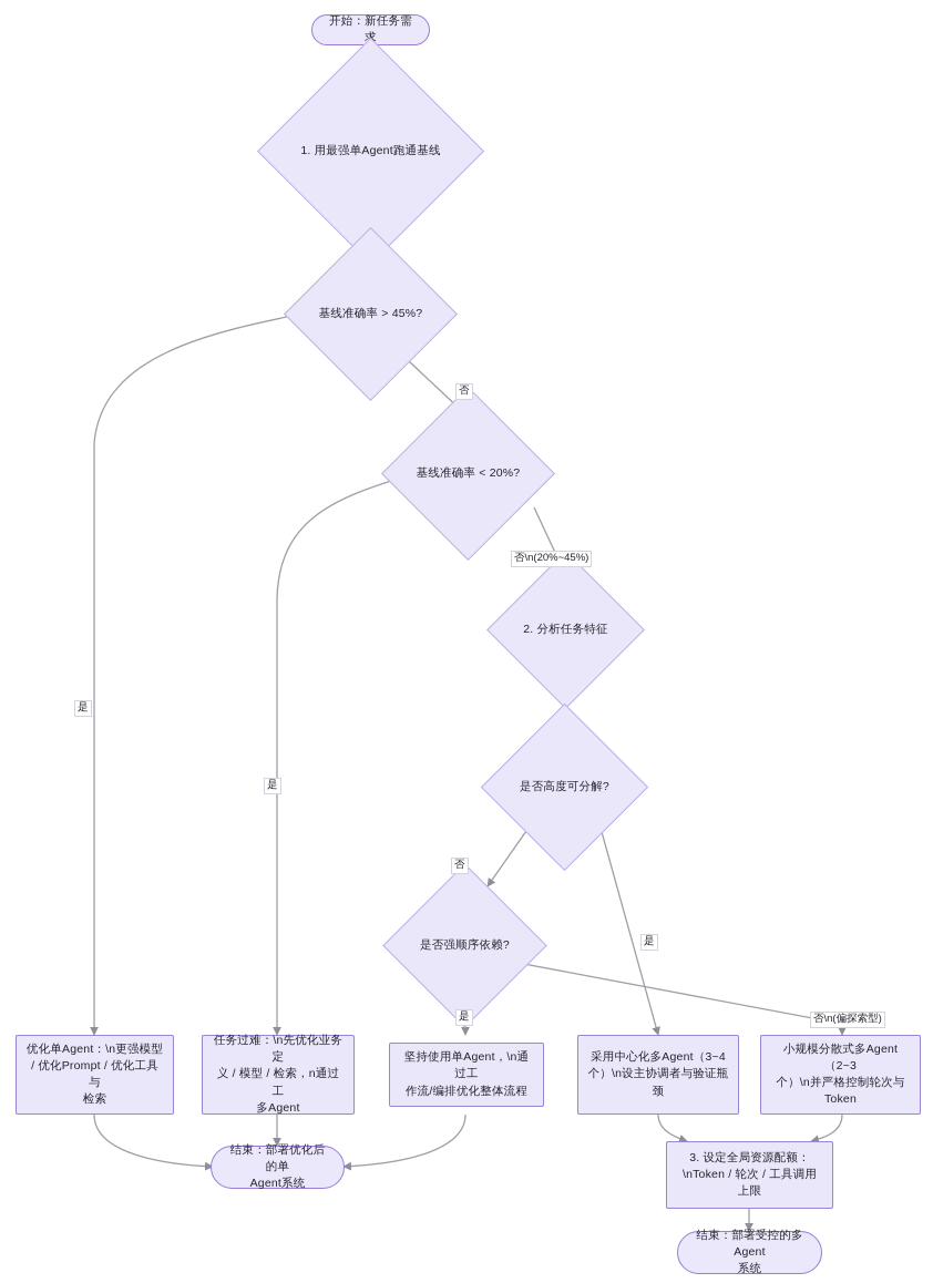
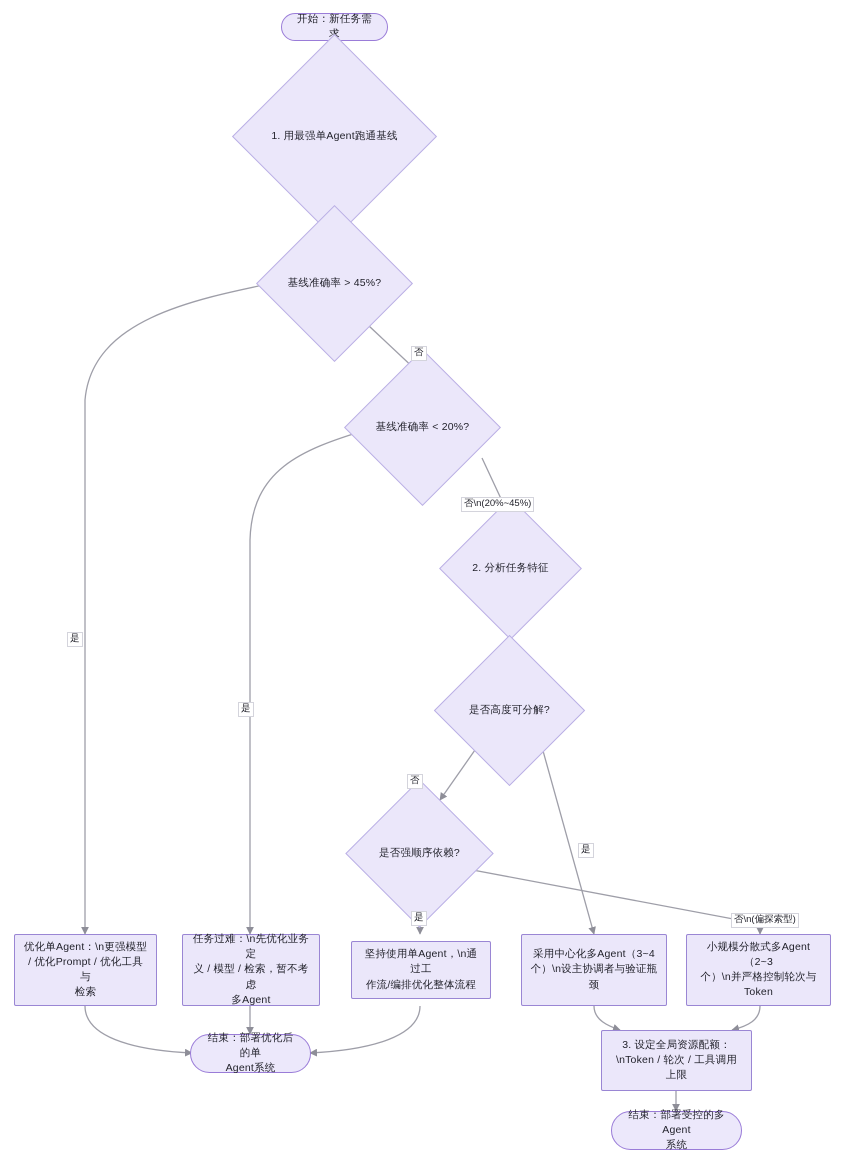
  开始：新任务需
  1. 用最强单Agent跑通基线
  基线准确率 > 45%?
  基线准确率 < 20%?
  2. 分析任务特征
  是否高度可分解?
  是否强顺序依赖?
  优化单Agent：\n更强模型
  / 优化Prompt / 优化工具与
  检索
  任务过难：\n先优化业务定
- 义 / 模型 / 检索，n通过工
+ 义 / 模型 / 检索，暂不考虑
  多Agent
  坚持使用单Agent，\n通过工
  作流/编排优化整体流程
  采用中心化多Agent（3~4
  个）\n设主协调者与验证瓶
  颈
  小规模分散式多Agent（2~3
  个）\n并严格控制轮次与
  Token
  3. 设定全局资源配额：
  \nToken / 轮次 / 工具调用
  上限
  结束：部署优化后的单
  Agent系统
  结束：部署受控的多Agent
  系统
  是
  否
  是
  否\n(20%~45%)
  否
  是
  是
  否\n(偏探索型)
